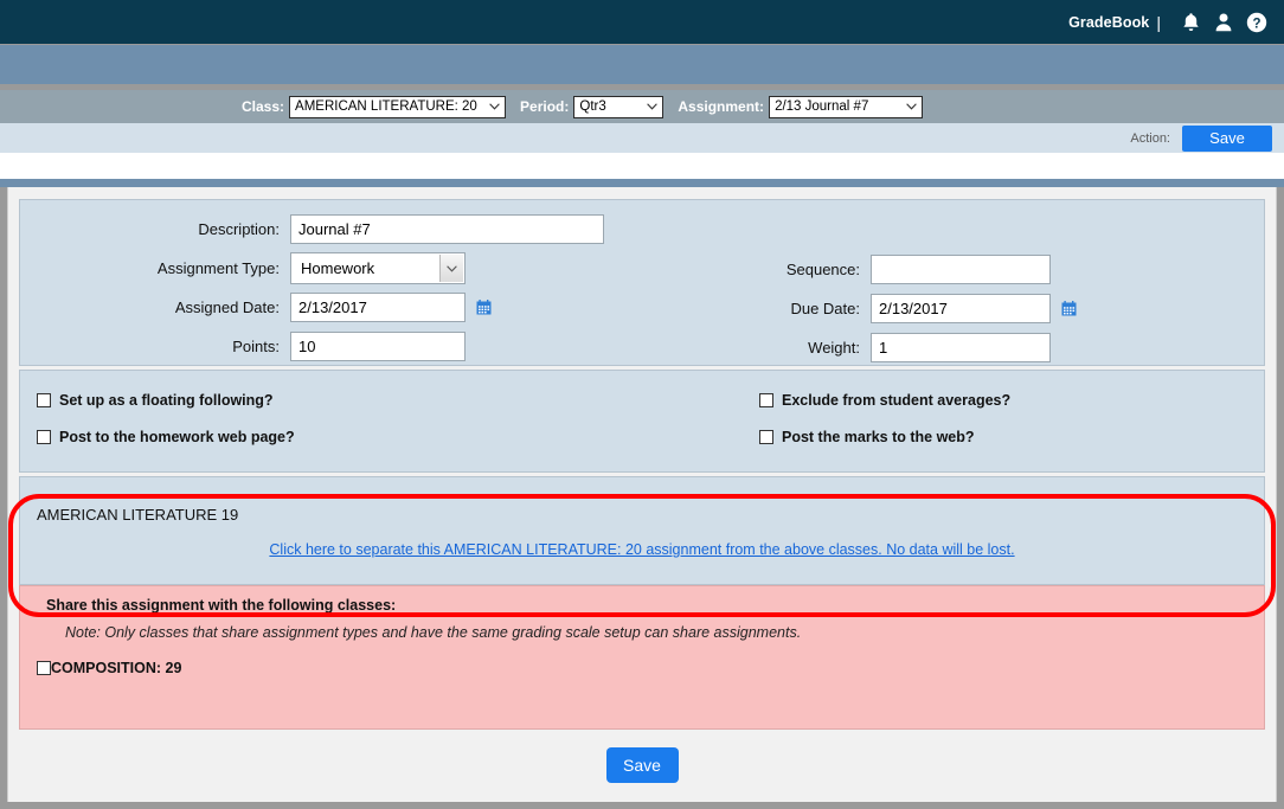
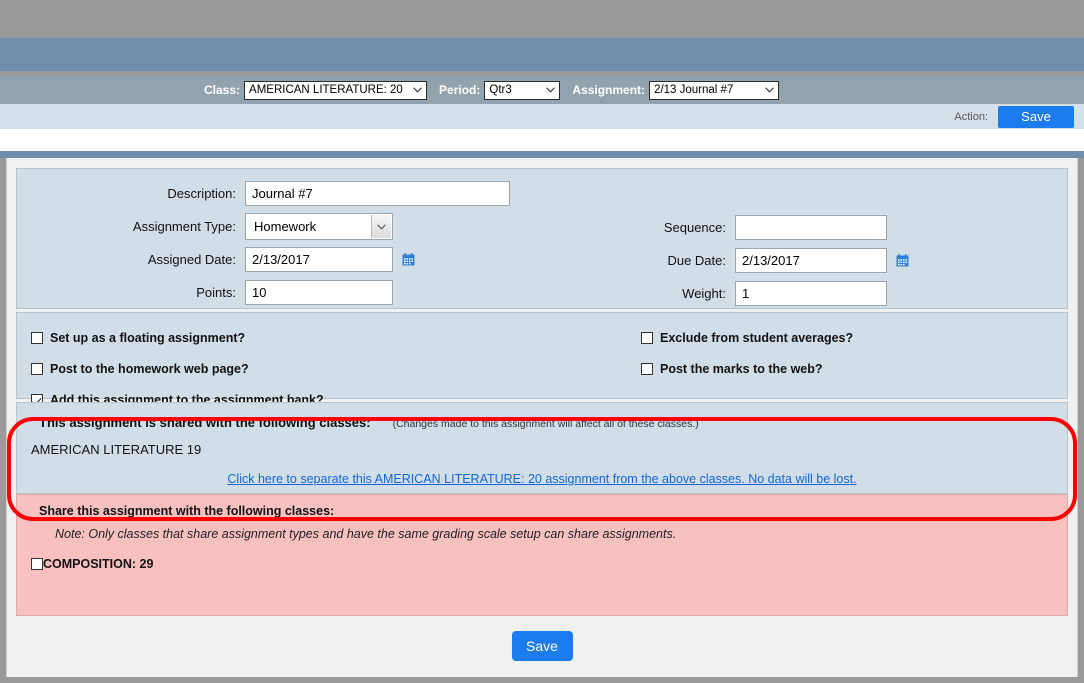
- GradeBook
- |
- ?
  Class:
  AMERICAN LITERATURE: 20
  Period:
  Qtr3
  Assignment:
  2/13 Journal #7
  Action:
  Save
  Description:
  Journal #7
  Assignment Type:
  Homework
  Assigned Date:
  2/13/2017
  Points:
  10
  Sequence:
  Due Date:
  2/13/2017
  Weight:
  1
- Set up as a floating following?
+ Set up as a floating assignment?
  Post to the homework web page?
+ Add this assignment to the assignment bank?
  Exclude from student averages?
  Post the marks to the web?
+ This assignment is shared with the following classes:
+ (Changes made to this assignment will affect all of these classes.)
  AMERICAN LITERATURE 19
  Click here to separate this AMERICAN LITERATURE: 20 assignment from the above classes. No data will be lost.
  Share this assignment with the following classes:
  Note: Only classes that share assignment types and have the same grading scale setup can share assignments.
  COMPOSITION: 29
  Save
